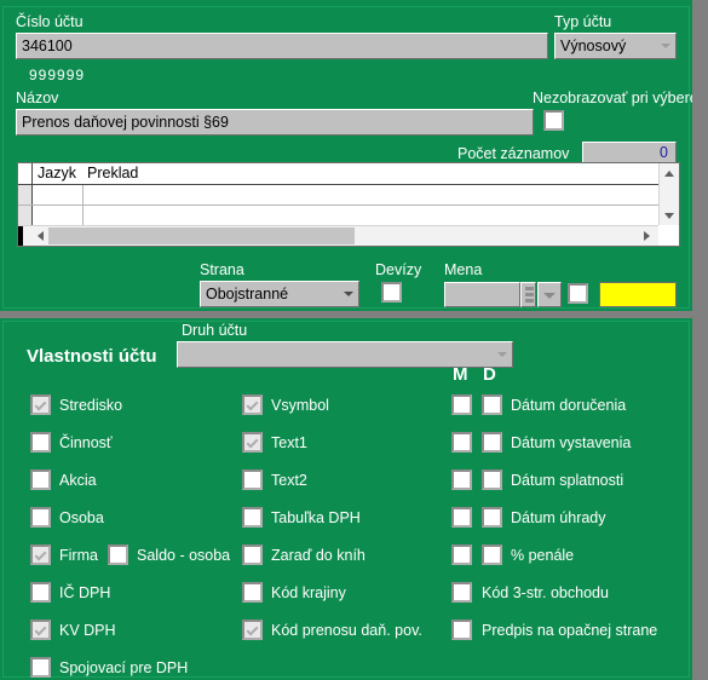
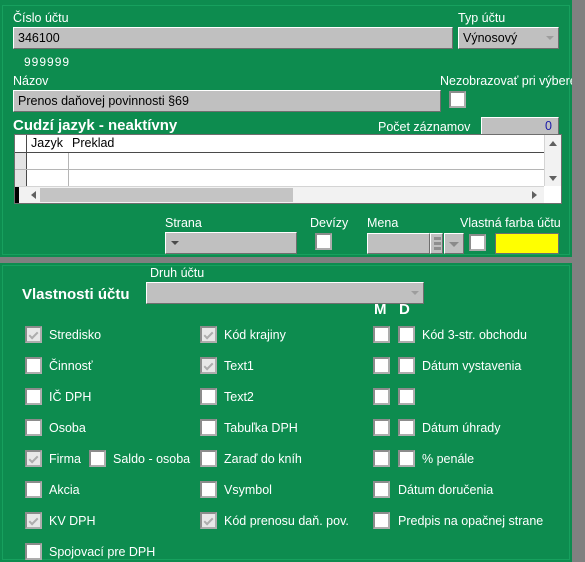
  Číslo účtu
  346100
  Typ účtu
  Výnosový
  999999
  Názov
  Prenos daňovej povinnosti §69
  Nezobrazovať pri výber
+ Cudzí jazyk - neaktívny
  Počet záznamov
  0
  Jazyk
  Preklad
  Strana
- Obojstranné
  Devízy
  Mena
+ Vlastná farba účtu
  Vlastnosti účtu
  Druh účtu
  M
  D
  Stredisko
  Činnosť
- Akcia
+ IČ DPH
  Osoba
  Firma
  Saldo - osoba
- IČ DPH
+ Akcia
  KV DPH
  Spojovací pre DPH
- Vsymbol
+ Kód krajiny
  Text1
  Text2
  Tabuľka DPH
  Zaraď do kníh
- Kód krajiny
+ Vsymbol
  Kód prenosu daň. pov.
- Dátum doručenia
+ Kód 3-str. obchodu
  Dátum vystavenia
- Dátum splatnosti
  Dátum úhrady
  % penále
- Kód 3-str. obchodu
+ Dátum doručenia
  Predpis na opačnej strane
